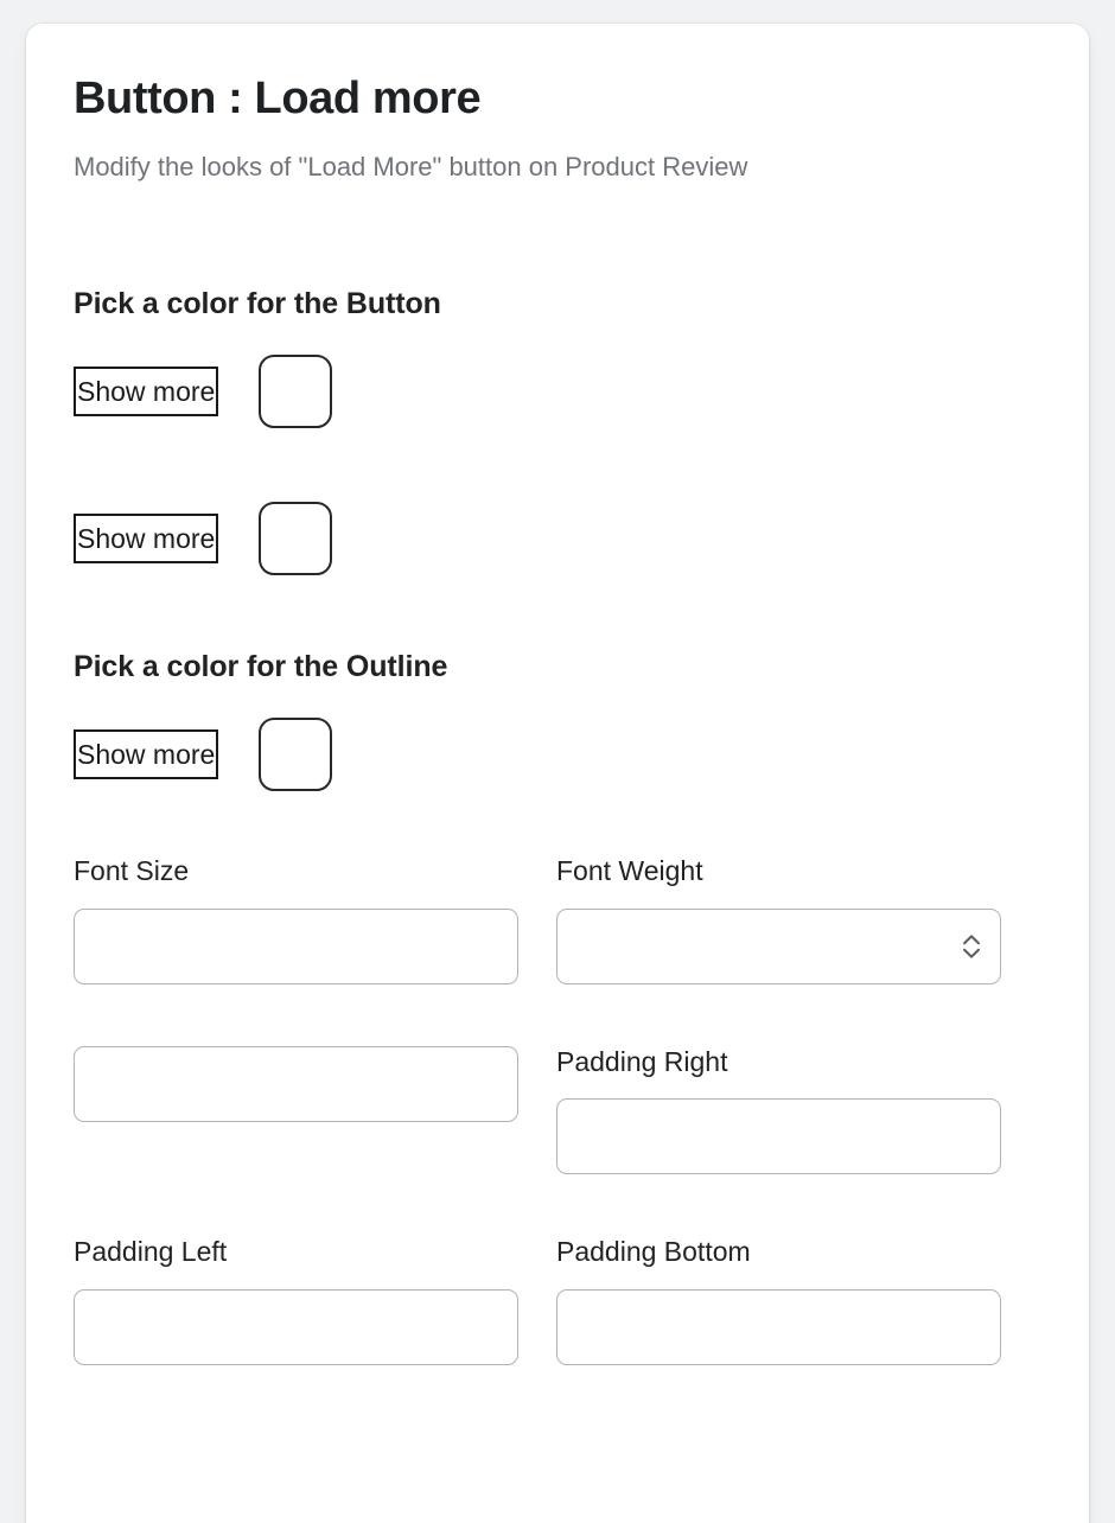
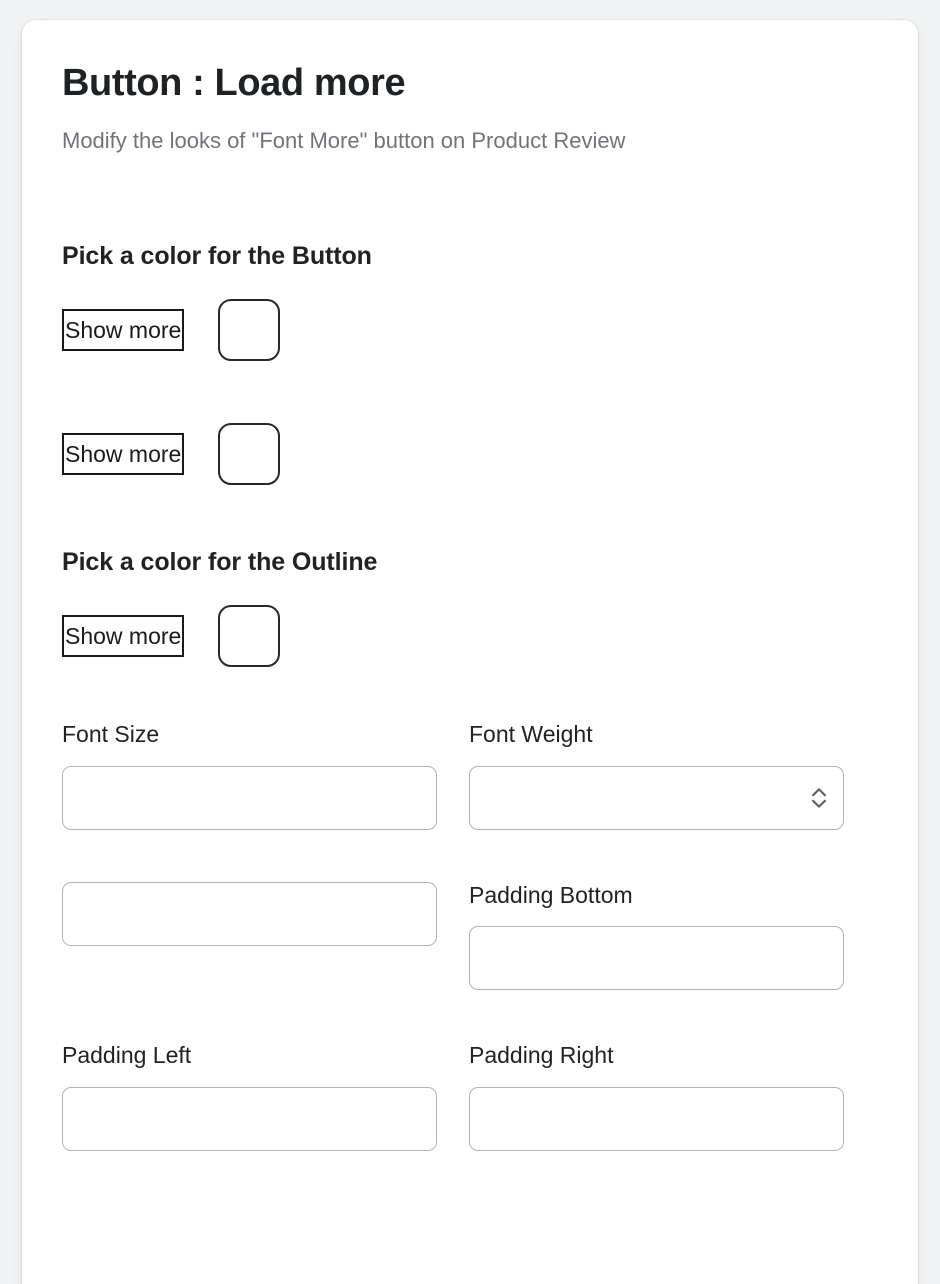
  Button : Load more
- Modify the looks of "Load More" button on Product Review
+ Modify the looks of "Font More" button on Product Review
  Pick a color for the Button
  Show more
  Show more
  Pick a color for the Outline
  Show more
  Font Size
  Font Weight
- Padding Right
+ Padding Bottom
  Padding Left
- Padding Bottom
+ Padding Right
